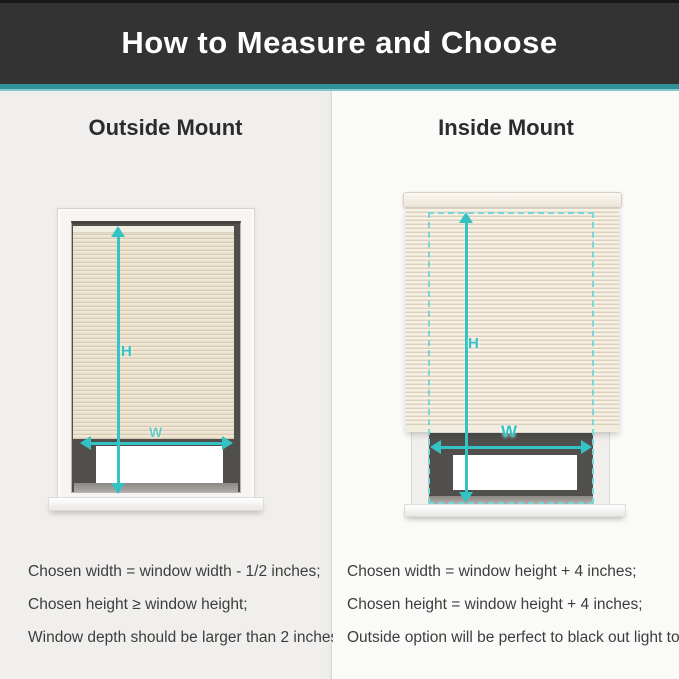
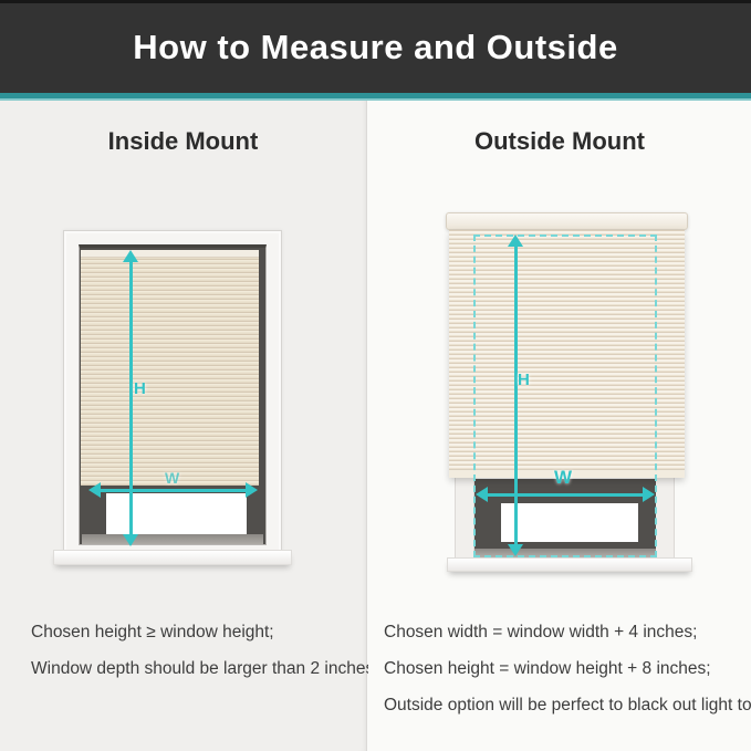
- How to Measure and Choose
+ How to Measure and Outside
- Outside Mount
+ Inside Mount
  H
  W
- Chosen width = window width - 1/2 inches;
  Chosen height ≥ window height;
  Window depth should be larger than 2 inche
- Inside Mount
+ Outside Mount
  H
  W
- Chosen width = window height + 4 inches;
+ Chosen width = window width + 4 inches;
- Chosen height = window height + 4 inches;
+ Chosen height = window height + 8 inches;
  Outside option will be perfect to black out light to
